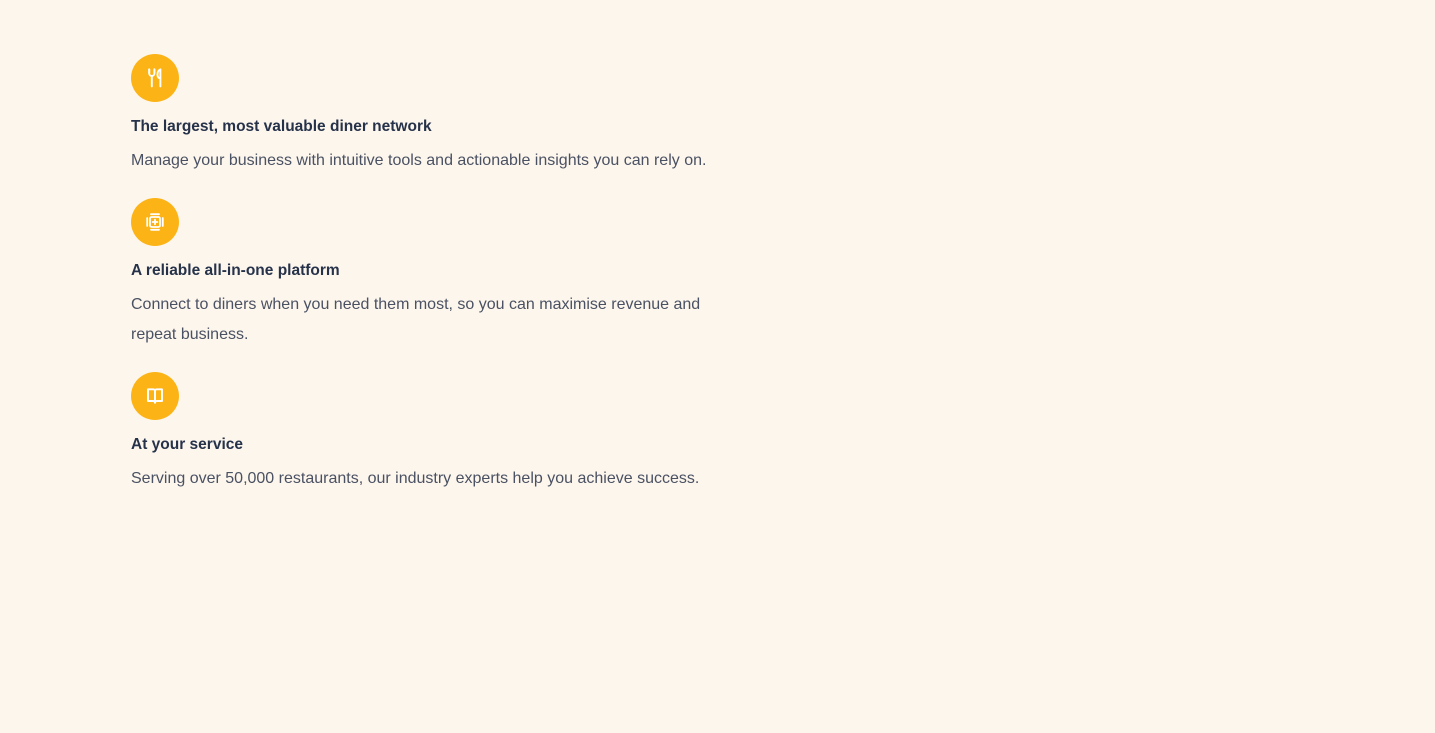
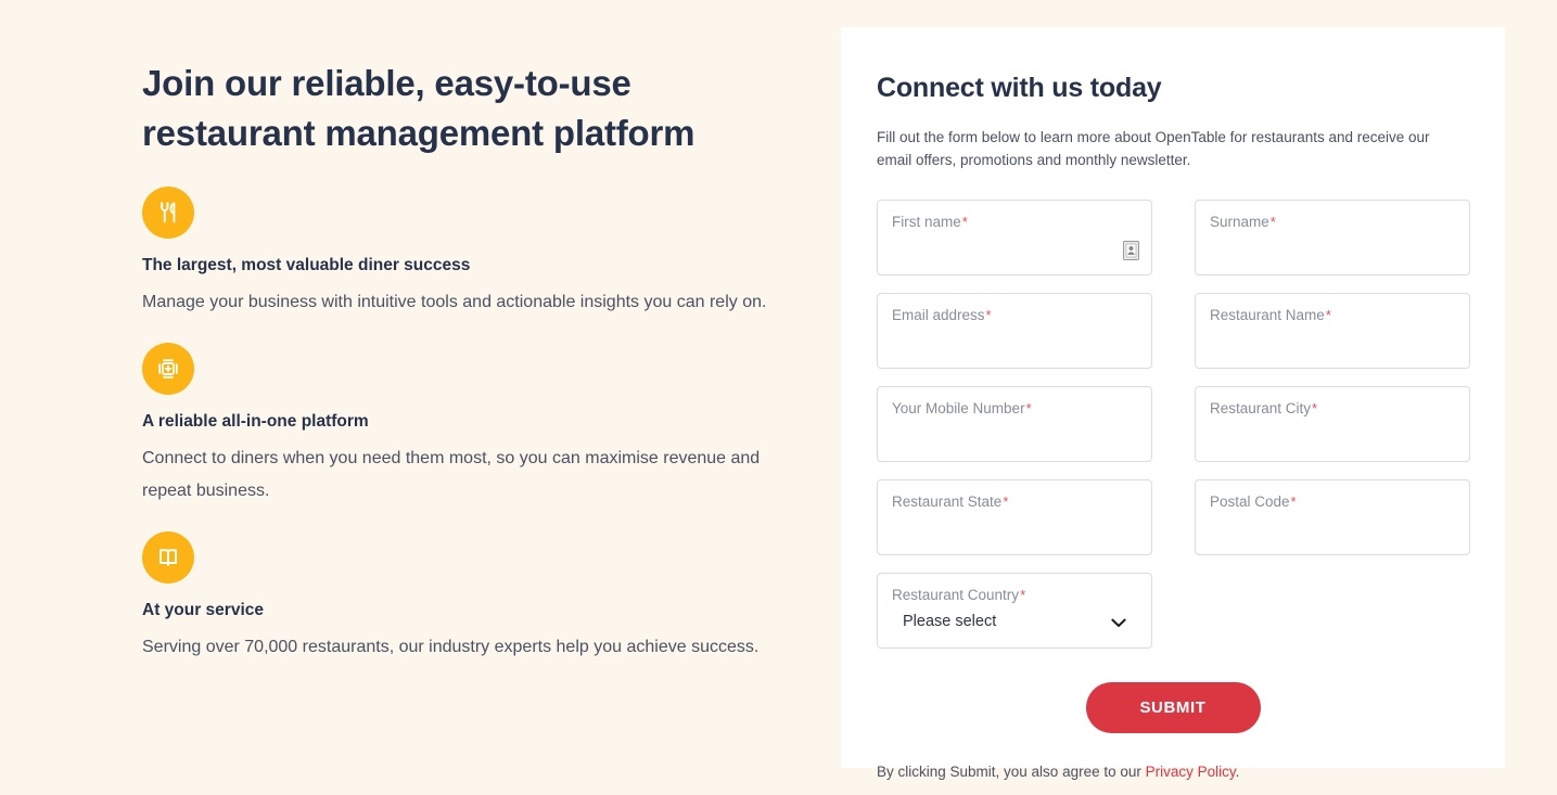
+ Join our reliable, easy-to-use restaurant management platform
- The largest, most valuable diner network
+ The largest, most valuable diner success
  Manage your business with intuitive tools and actionable insights you can rely on.
  A reliable all-in-one platform
  Connect to diners when you need them most, so you can maximise revenue and repeat business.
  At your service
- Serving over 50,000 restaurants, our industry experts help you achieve success.
+ Serving over 70,000 restaurants, our industry experts help you achieve success.
+ Connect with us today
+ Fill out the form below to learn more about OpenTable for restaurants and receive our email offers, promotions and monthly newsletter.
+ First name*
+ Surname*
+ Email address*
+ Restaurant Name*
+ Your Mobile Number*
+ Restaurant City*
+ Restaurant State*
+ Postal Code*
+ Restaurant Country*
+ Please select
+ SUBMIT
+ By clicking Submit, you also agree to our Privacy Policy.
